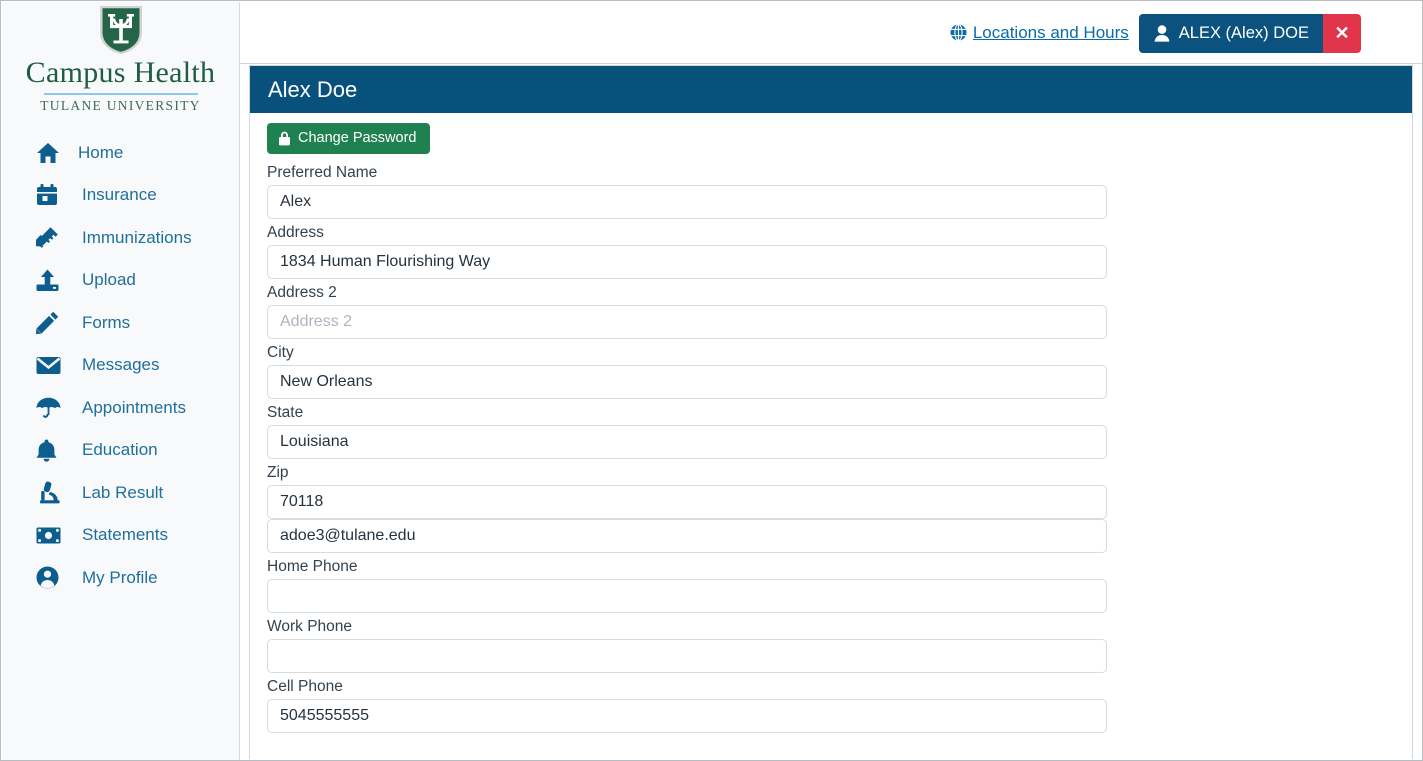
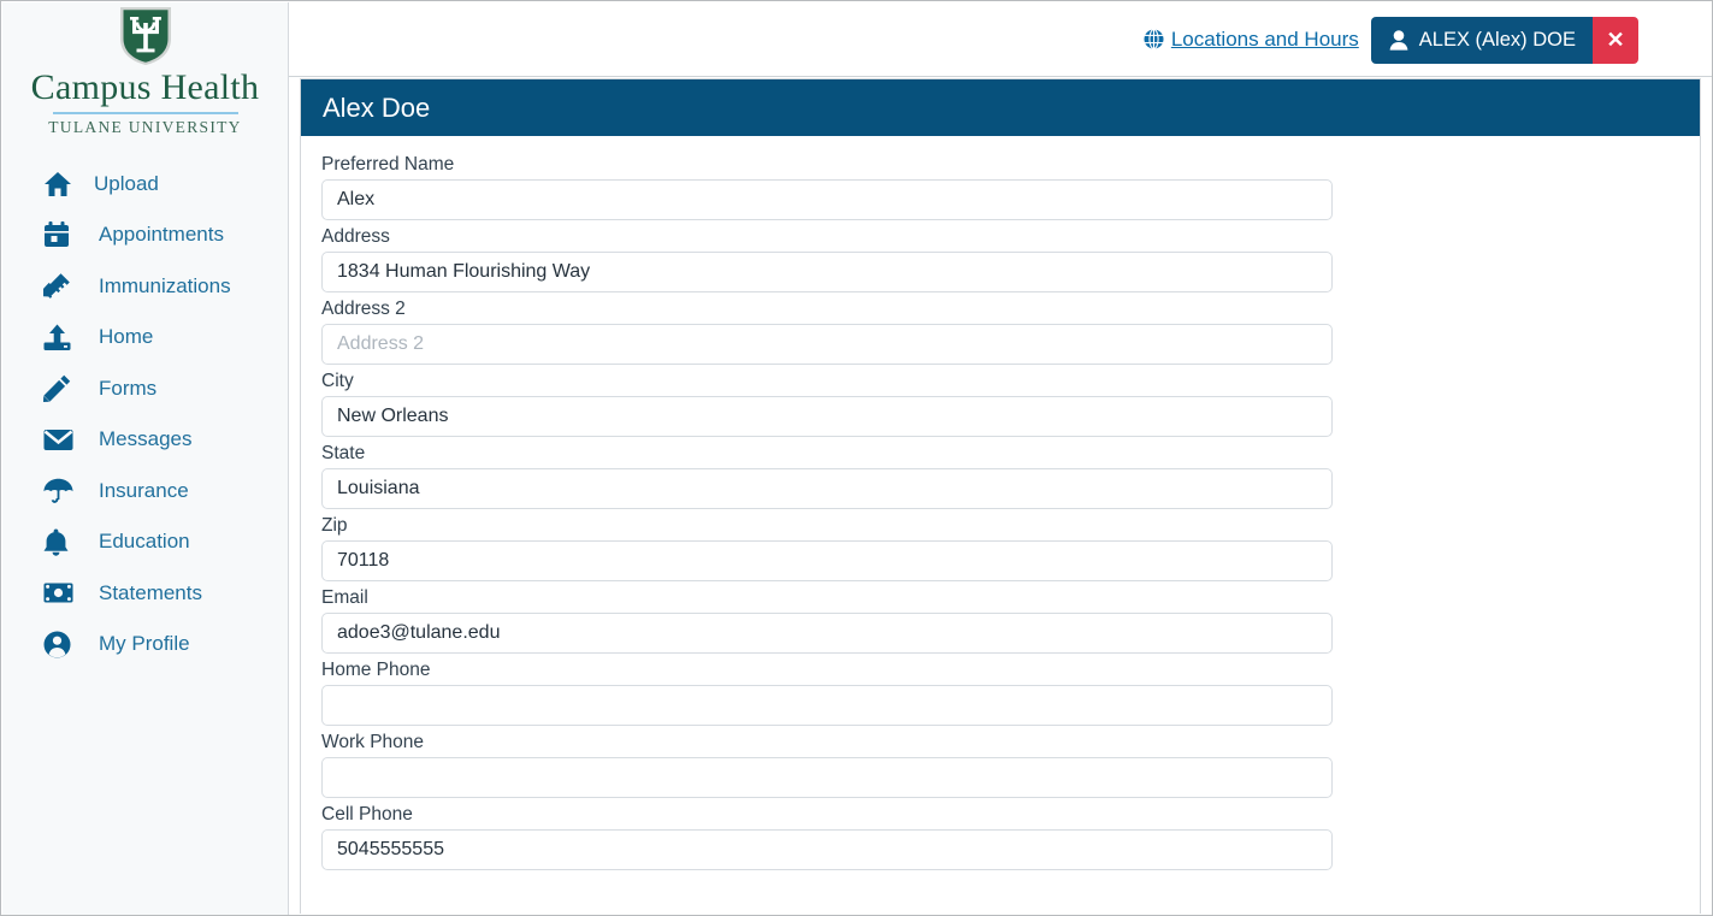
  Campus Health
  TULANE UNIVERSITY
- Home
+ Upload
- Insurance
+ Appointments
  Immunizations
- Upload
+ Home
  Forms
  Messages
- Appointments
+ Insurance
  Education
- Lab Result
  Statements
  My Profile
  Locations and Hours
  ALEX (Alex) DOE
  ✕
  Alex Doe
- Change Password
  Preferred Name
  Alex
  Address
  1834 Human Flourishing Way
  Address 2
  Address 2
  City
  New Orleans
  State
  Louisiana
  Zip
  70118
+ Email
  adoe3@tulane.edu
  Home Phone
  Work Phone
  Cell Phone
  5045555555
